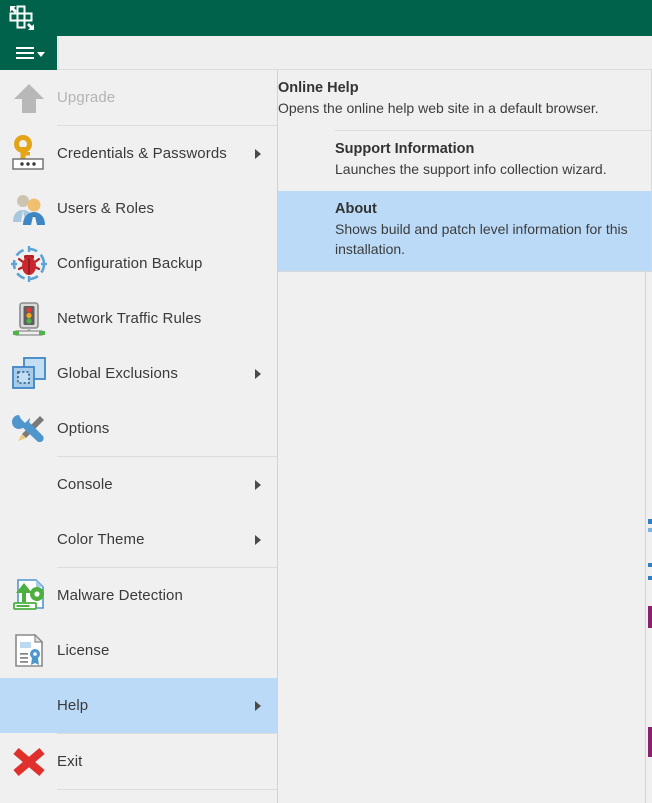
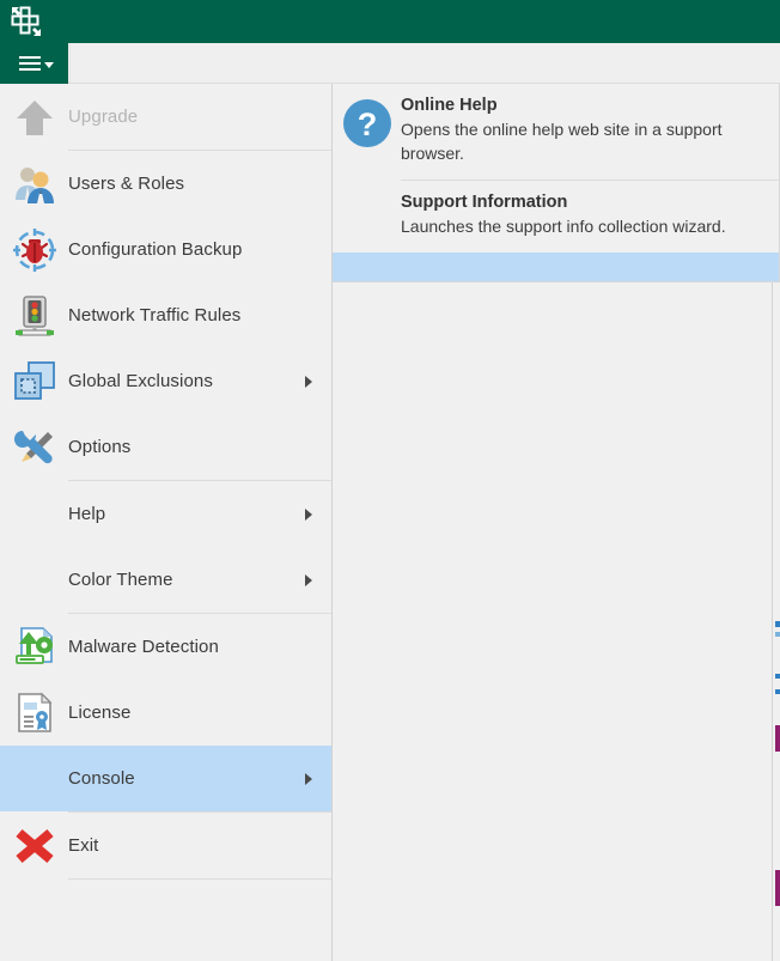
  Upgrade
- Credentials & Passwords
  Users & Roles
  Configuration Backup
  Network Traffic Rules
  Global Exclusions
  Options
- Console
+ Help
  Color Theme
  Malware Detection
  License
- Help
+ Console
  Exit
+ ?
  Online Help
- Opens the online help web site in a default browser.
+ Opens the online help web site in a support browser.
  Support Information
  Launches the support info collection wizard.
- About
- Shows build and patch level information for this installation.
